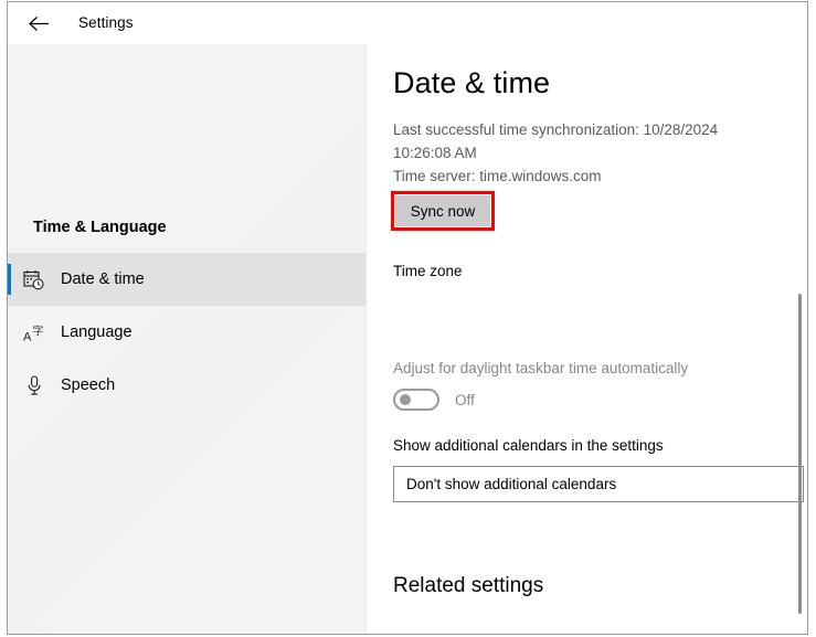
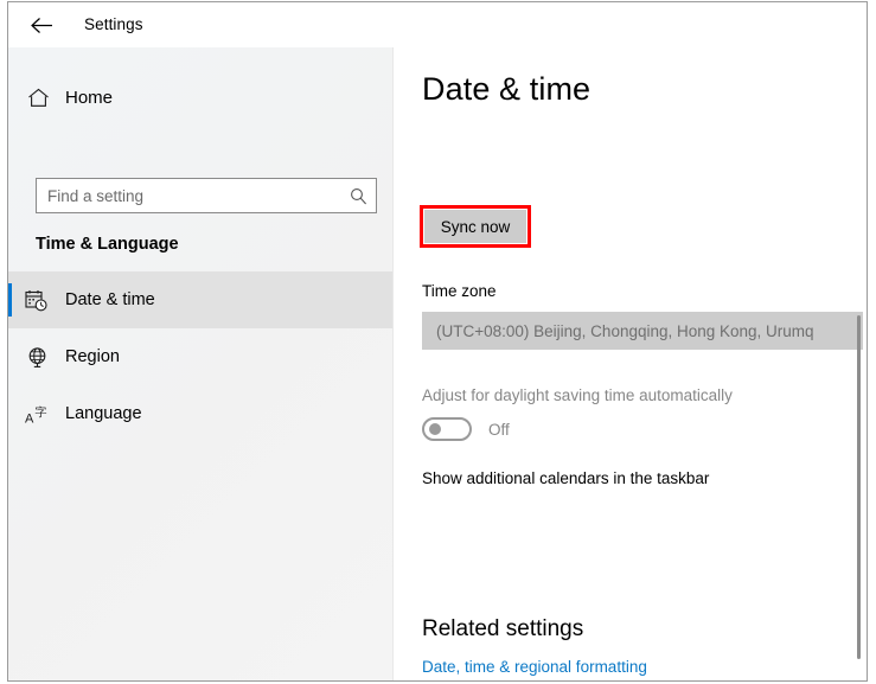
  Settings
+ Home
+ Find a setting
  Time & Language
  Date & time
+ Region
  A
  字
  Language
- Speech
  Date & time
- Last successful time synchronization: 10/28/2024
- 10:26:08 AM
- Time server: time.windows.com
  Sync now
  Time zone
+ (UTC+08:00) Beijing, Chongqing, Hong Kong, Urumq
- Adjust for daylight taskbar time automatically
+ Adjust for daylight saving time automatically
  Off
- Show additional calendars in the settings
+ Show additional calendars in the taskbar
- Don't show additional calendars
  Related settings
+ Date, time & regional formatting
